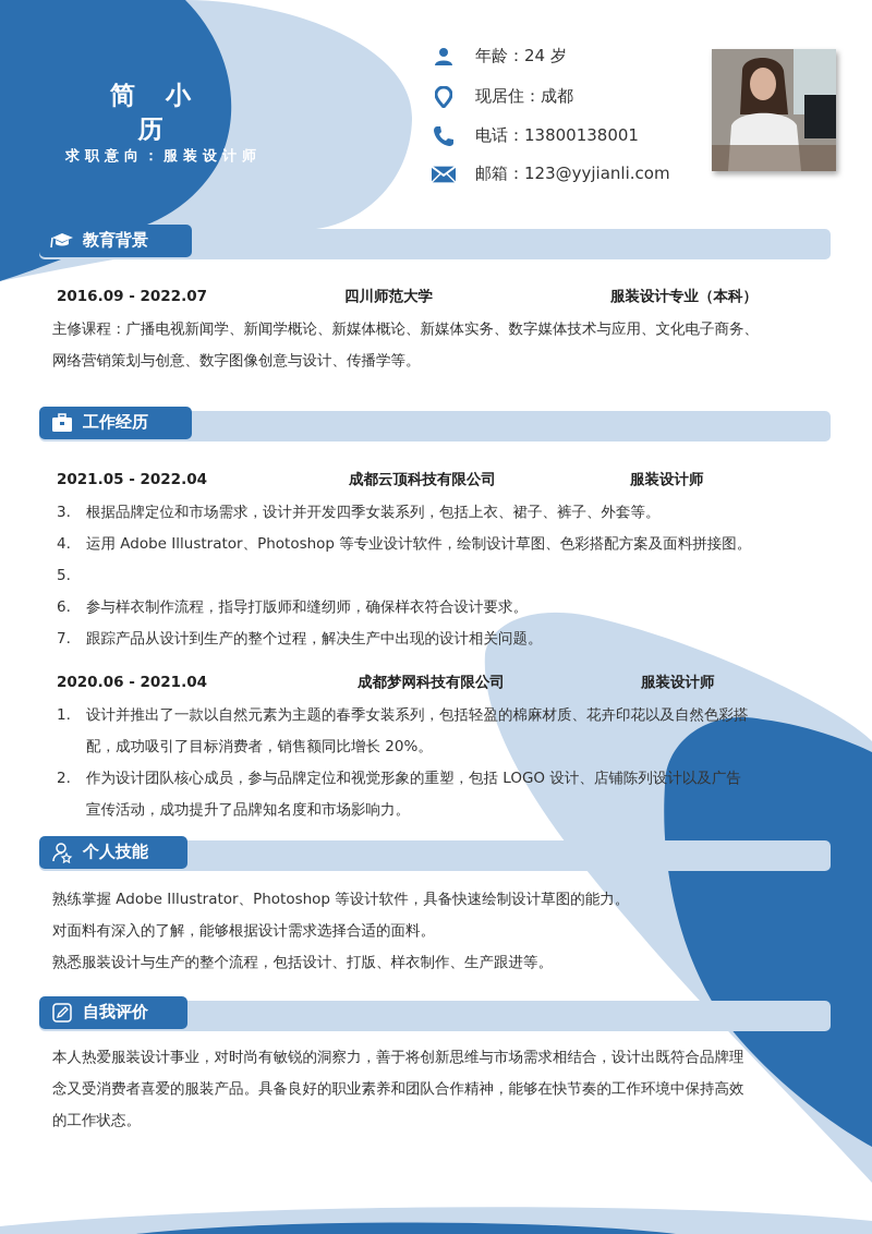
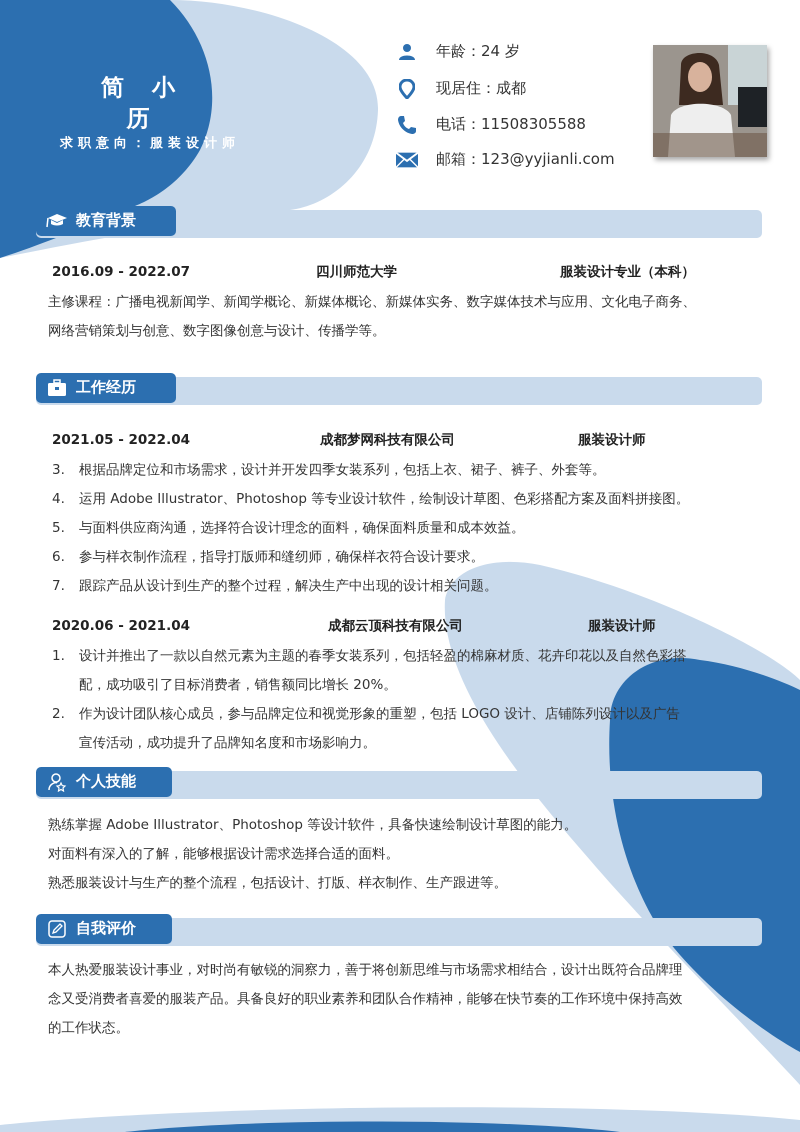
  简 小 历
  求职意向：服装设计师
  年龄：24 岁
  现居住：成都
- 电话：13800138001
+ 电话：11508305588
  邮箱：123@yyjianli.com
  教育背景
  2016.09 - 2022.07
  四川师范大学
  服装设计专业（本科）
  主修课程：广播电视新闻学、新闻学概论、新媒体概论、新媒体实务、数字媒体技术与应用、文化电子商务、
  网络营销策划与创意、数字图像创意与设计、传播学等。
  工作经历
  2021.05 - 2022.04
- 成都云顶科技有限公司
+ 成都梦网科技有限公司
  服装设计师
  3.
  根据品牌定位和市场需求，设计并开发四季女装系列，包括上衣、裙子、裤子、外套等。
  4.
  运用 Adobe Illustrator、Photoshop 等专业设计软件，绘制设计草图、色彩搭配方案及面料拼接图。
  5.
+ 与面料供应商沟通，选择符合设计理念的面料，确保面料质量和成本效益。
  6.
  参与样衣制作流程，指导打版师和缝纫师，确保样衣符合设计要求。
  7.
  跟踪产品从设计到生产的整个过程，解决生产中出现的设计相关问题。
  2020.06 - 2021.04
- 成都梦网科技有限公司
+ 成都云顶科技有限公司
  服装设计师
  1.
  设计并推出了一款以自然元素为主题的春季女装系列，包括轻盈的棉麻材质、花卉印花以及自然色彩搭
  配，成功吸引了目标消费者，销售额同比增长 20%。
  2.
  作为设计团队核心成员，参与品牌定位和视觉形象的重塑，包括 LOGO 设计、店铺陈列设计以及广告
  宣传活动，成功提升了品牌知名度和市场影响力。
  个人技能
  熟练掌握 Adobe Illustrator、Photoshop 等设计软件，具备快速绘制设计草图的能力。
  对面料有深入的了解，能够根据设计需求选择合适的面料。
  熟悉服装设计与生产的整个流程，包括设计、打版、样衣制作、生产跟进等。
  自我评价
  本人热爱服装设计事业，对时尚有敏锐的洞察力，善于将创新思维与市场需求相结合，设计出既符合品牌理
  念又受消费者喜爱的服装产品。具备良好的职业素养和团队合作精神，能够在快节奏的工作环境中保持高效
  的工作状态。
